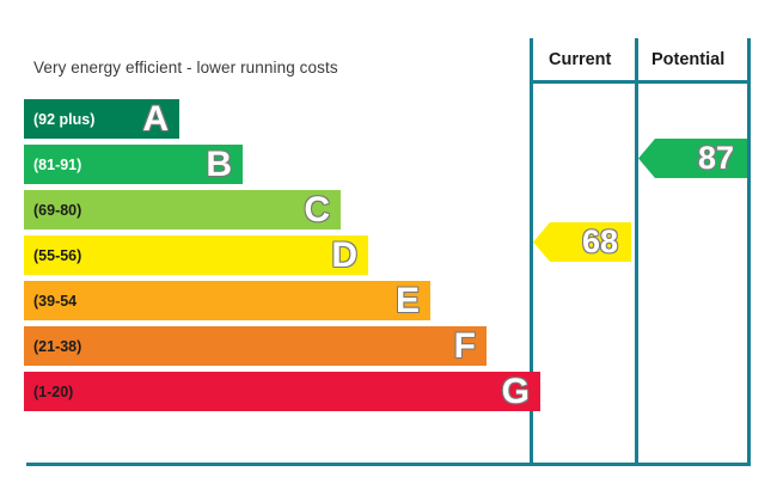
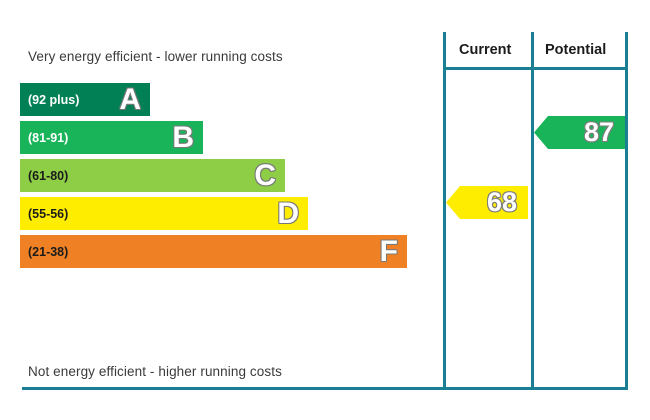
  Very energy efficient - lower running costs
  Current
  Potential
  (92 plus)
  A
  (81-91)
  B
- (69-80)
+ (61-80)
  C
  (55-56)
  D
- (39-54
- E
  (21-38)
  F
- (1-20)
- G
  68
  87
+ Not energy efficient - higher running costs
